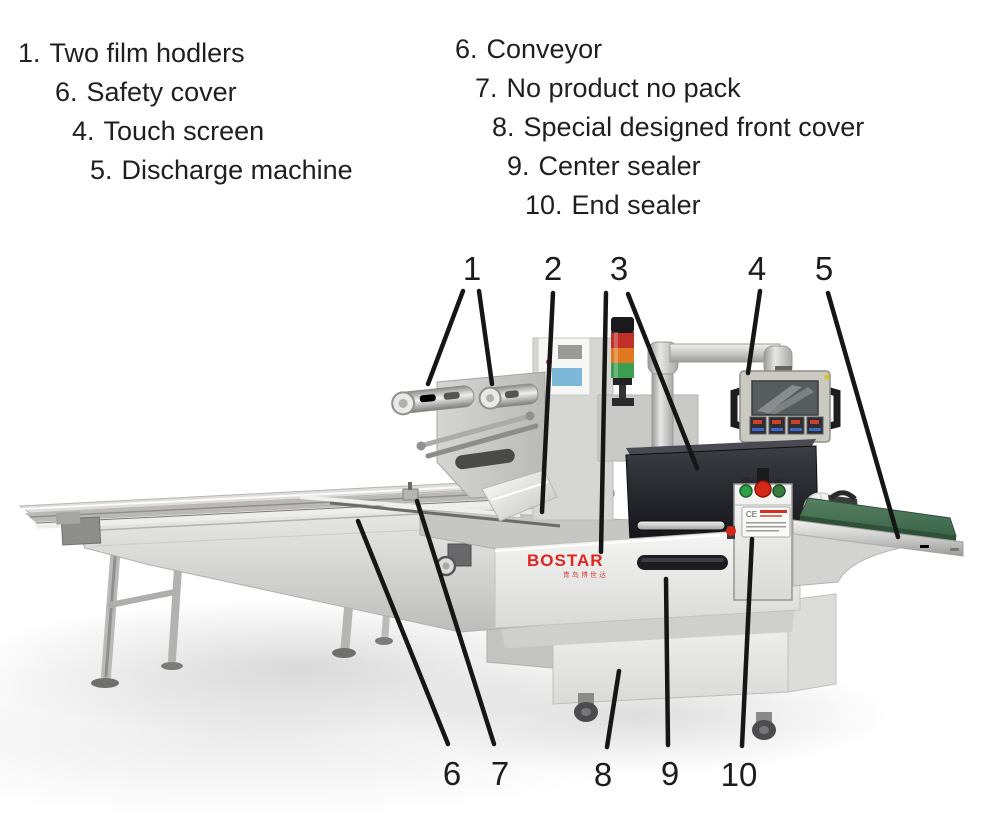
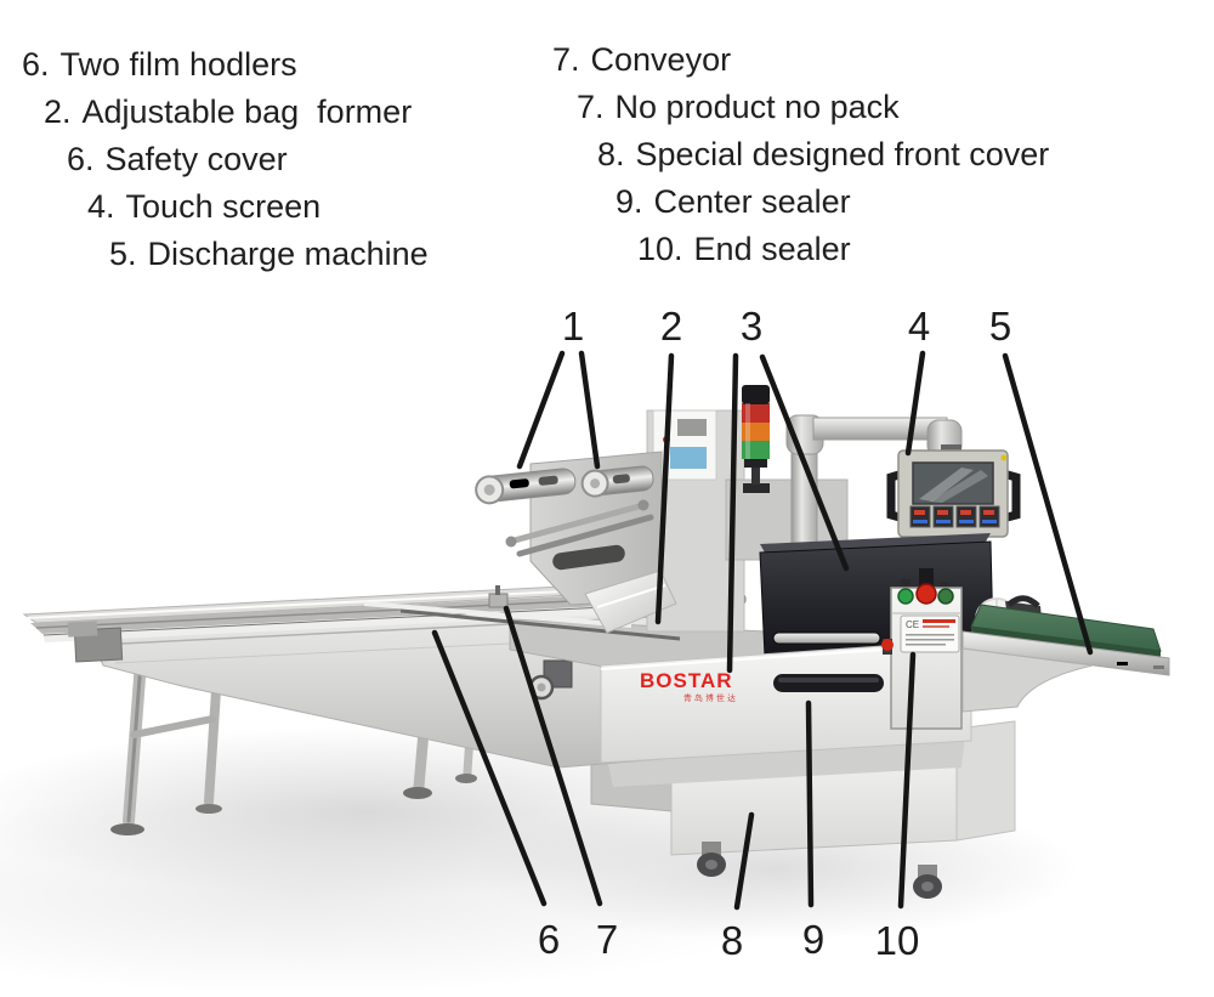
- 1. Two film hodlers
+ 6. Two film hodlers
+ 2. Adjustable bag former
  6. Safety cover
  4. Touch screen
  5. Discharge machine
- 6. Conveyor
+ 7. Conveyor
  7. No product no pack
  8. Special designed front cover
  9. Center sealer
  10. End sealer
  BOSTAR
  青岛博世达
  CE
  1
  2
  3
  4
  5
  6
  7
  8
  9
  10
